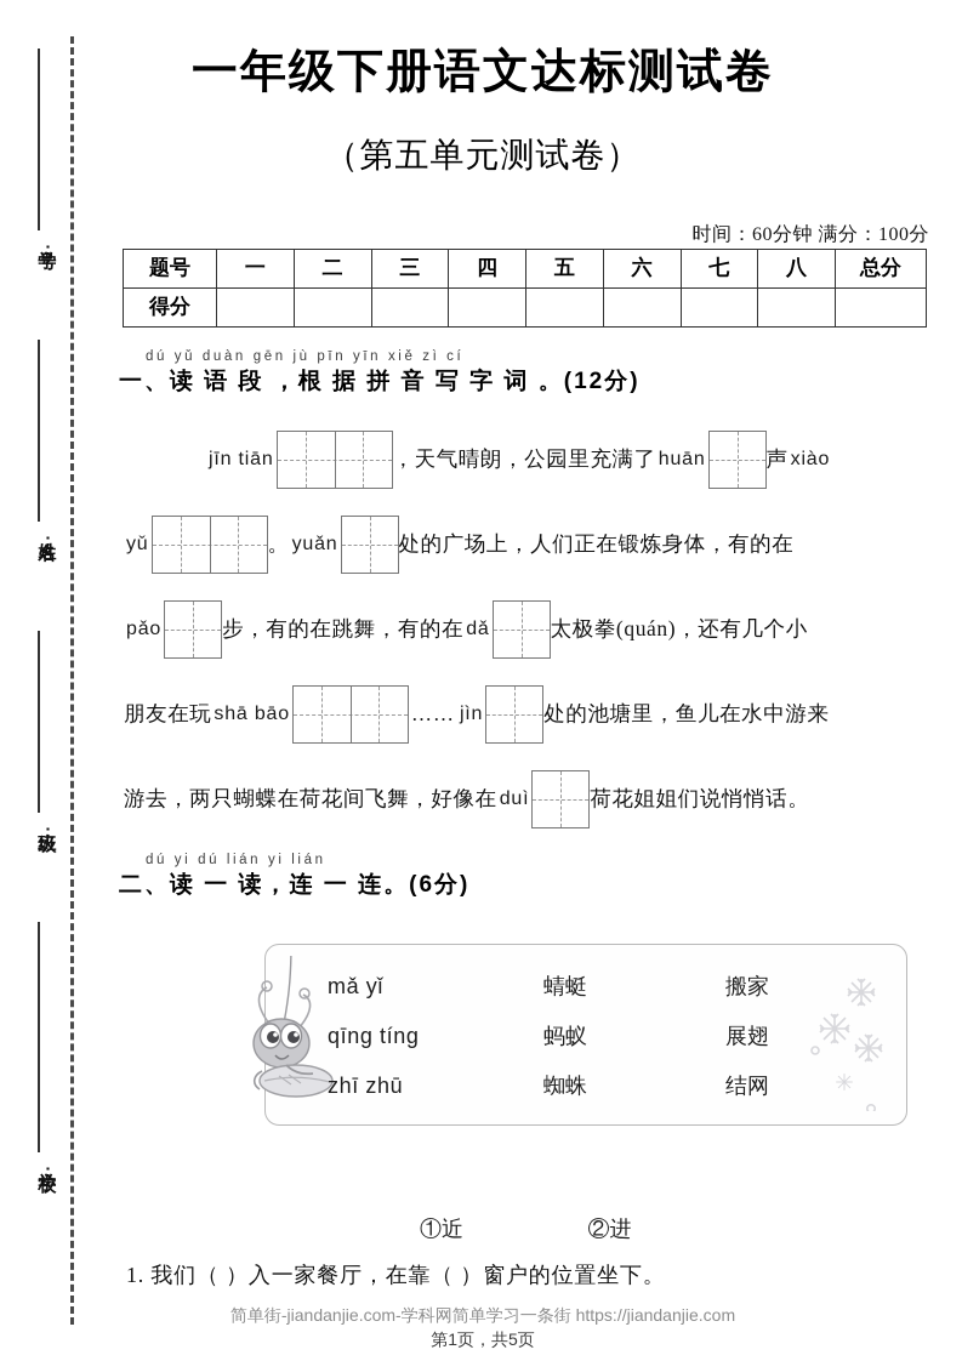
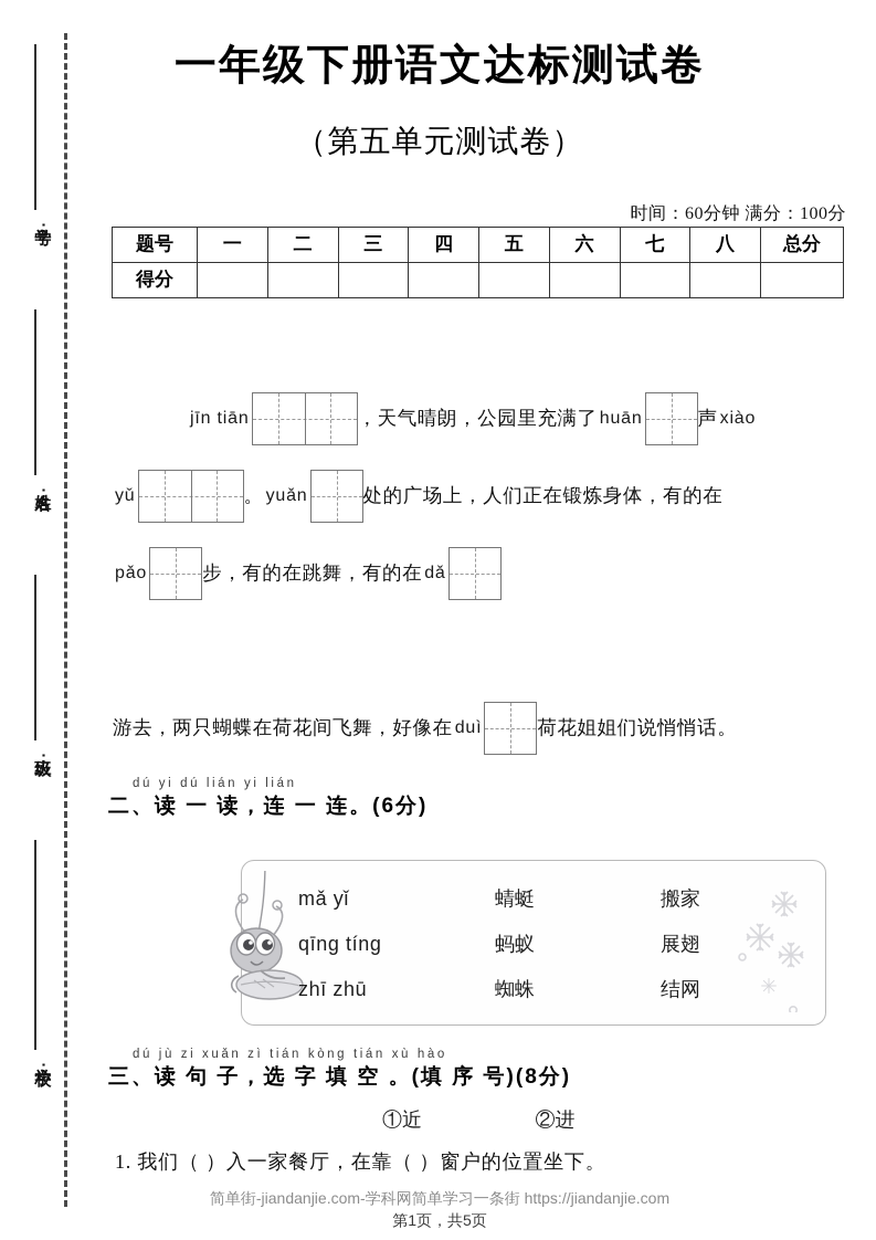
  一年级下册语文达标测试卷
  （第五单元测试卷）
  时间：60分钟 满分：100分
  题号	一	二	三	四	五	六	七	八	总分
  得分
- dú yǔ duàn gēn jù pīn yīn xiě zì cí
- 一、读 语 段 ，根 据 拼 音 写 字 词 。(12分)
  jīn tiān
  ，天气晴朗，公园里充满了
  huān
  声
  xiào
  yǔ
  。
  yuǎn
  处的广场上，人们正在锻炼身体，有的在
  pǎo
  步，有的在跳舞，有的在
  dǎ
- 太极拳(quán)，还有几个小
- 朋友在玩
- shā bāo
- ……
- jìn
- 处的池塘里，鱼儿在水中游来
  游去，两只蝴蝶在荷花间飞舞，好像在
  duì
  荷花姐姐们说悄悄话。
  dú yi dú lián yi lián
  二、读 一 读，连 一 连。(6分)
  mǎ yǐ
  蜻蜓
  搬家
  qīng tíng
  蚂蚁
  展翅
  zhī zhū
  蜘蛛
  结网
+ dú jù zi xuǎn zì tián kòng tián xù hào
+ 三、读 句 子，选 字 填 空 。(填 序 号)(8分)
  ①近 ②进
  1. 我们（ ）入一家餐厅，在靠（ ）窗户的位置坐下。
  简单街-jiandanjie.com-学科网简单学习一条街 https://jiandanjie.com
  第1页，共5页
